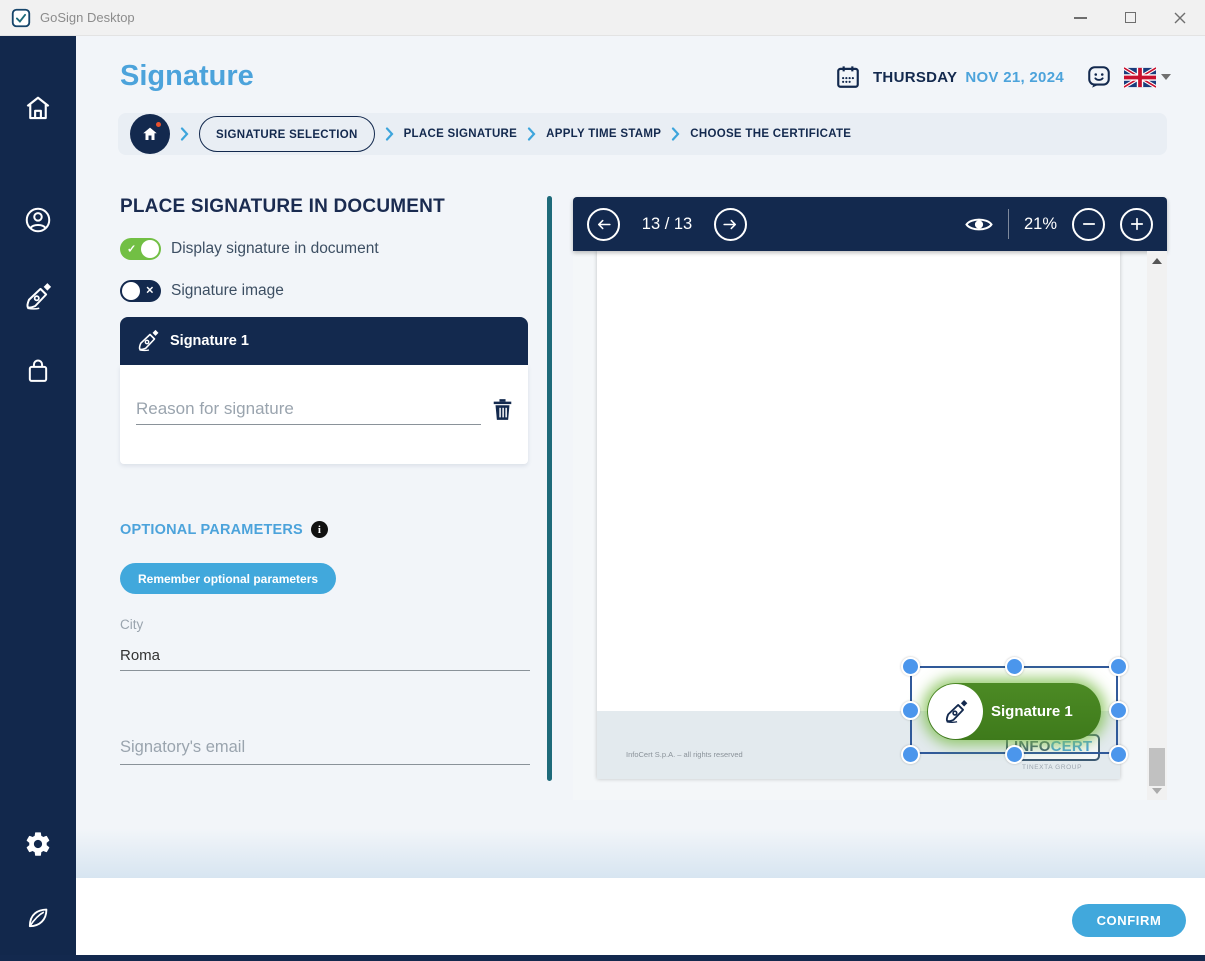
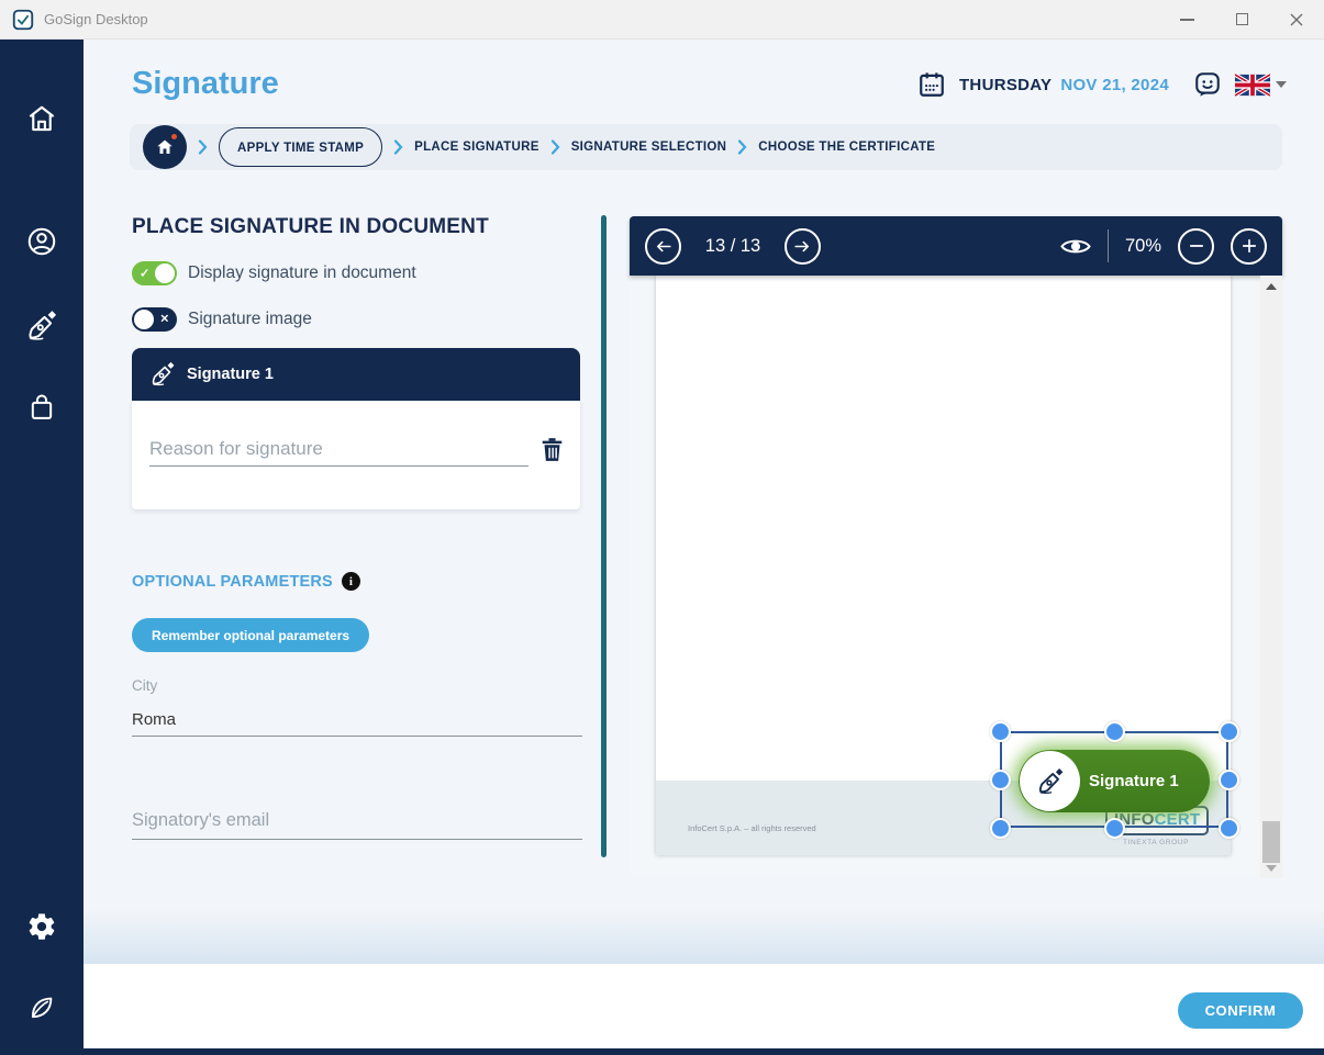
  GoSign Desktop
  Signature
  THURSDAY
  NOV 21, 2024
- SIGNATURE SELECTION
+ APPLY TIME STAMP
  PLACE SIGNATURE
- APPLY TIME STAMP
+ SIGNATURE SELECTION
  CHOOSE THE CERTIFICATE
  PLACE SIGNATURE IN DOCUMENT
  ✓
  Display signature in document
  ✕
  Signature image
  Signature 1
  Reason for signature
  OPTIONAL PARAMETERS
  i
  Remember optional parameters
  City
  Roma
  Signatory's email
  13 / 13
- 21%
+ 70%
  InfoCert S.p.A. – all rights reserved
  NFOCERT
  Signature 1
  CONFIRM
